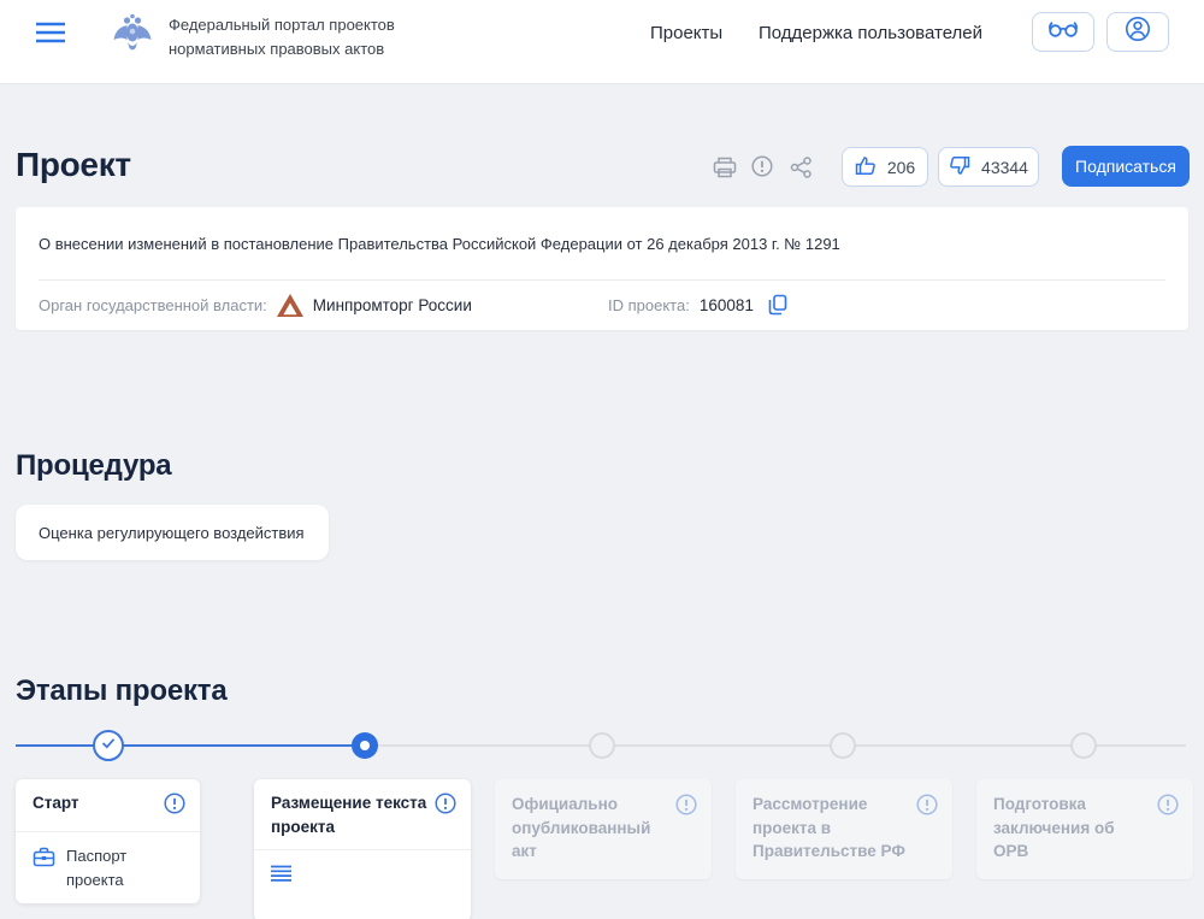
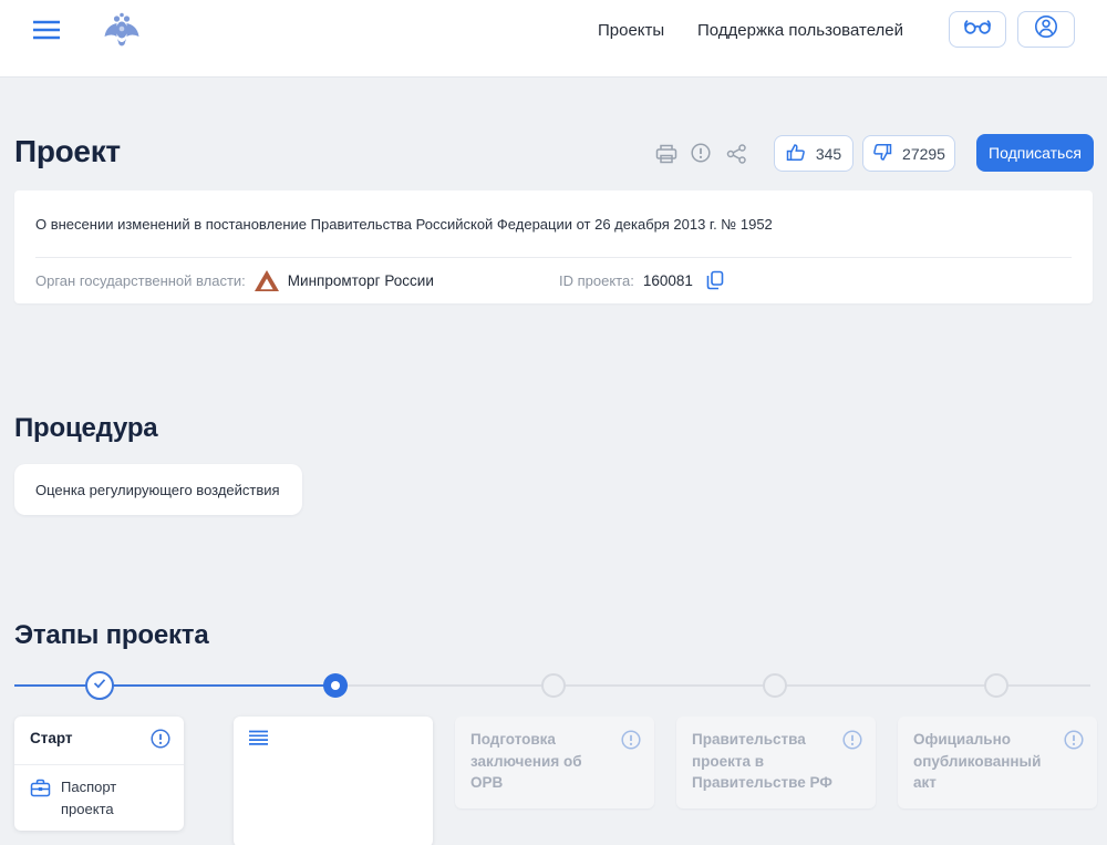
- Федеральный портал проектов нормативных правовых актов
  Проекты
  Поддержка пользователей
  Проект
- 206
+ 345
- 43344
+ 27295
  Подписаться
- О внесении изменений в постановление Правительства Российской Федерации от 26 декабря 2013 г. № 1291
+ О внесении изменений в постановление Правительства Российской Федерации от 26 декабря 2013 г. № 1952
  Орган государственной власти:
  Минпромторг России
  ID проекта:
  160081
  Процедура
  Оценка регулирующего воздействия
  Этапы проекта
  Старт
  Паспорт проекта
- Размещение текста проекта
- Официально опубликованный акт
+ Подготовка заключения об ОРВ
- Рассмотрение проекта в Правительстве РФ
+ Правительства проекта в Правительстве РФ
- Подготовка заключения об ОРВ
+ Официально опубликованный акт
